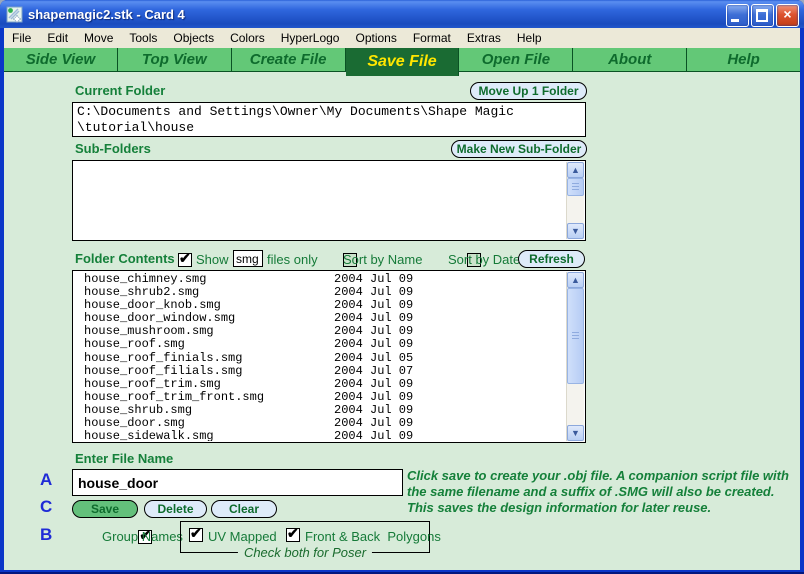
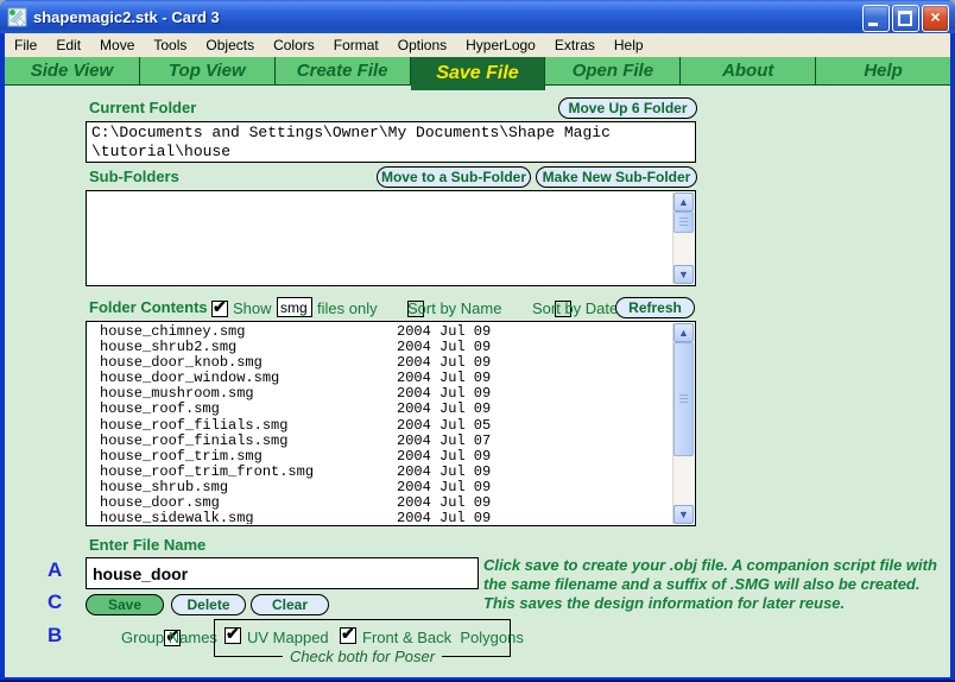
- shapemagic2.stk - Card 4
+ shapemagic2.stk - Card 3
  ×
  File
  Edit
  Move
  Tools
  Objects
  Colors
- HyperLogo
+ Format
  Options
- Format
+ HyperLogo
  Extras
  Help
  Side View
  Top View
  Create File
  Save File
  Open File
  About
  Help
  Current Folder
- Move Up 1 Folder
+ Move Up 6 Folder
  C:\Documents and Settings\Owner\My Documents\Shape Magic
  \tutorial\house
  Sub-Folders
+ Move to a Sub-Folder
  Make New Sub-Folder
  ▲
  ▼
  Folder Contents
  ✔
  Show
  smg
  files only
  Sort by Name
  Sort by Date
  Refresh
  house_chimney.smg
  2004 Jul 09
  house_shrub2.smg
  2004 Jul 09
  house_door_knob.smg
  2004 Jul 09
  house_door_window.smg
  2004 Jul 09
  house_mushroom.smg
  2004 Jul 09
  house_roof.smg
  2004 Jul 09
- house_roof_finials.smg
+ house_roof_filials.smg
  2004 Jul 05
- house_roof_filials.smg
+ house_roof_finials.smg
  2004 Jul 07
  house_roof_trim.smg
  2004 Jul 09
  house_roof_trim_front.smg
  2004 Jul 09
  house_shrub.smg
  2004 Jul 09
  house_door.smg
  2004 Jul 09
  house_sidewalk.smg
  2004 Jul 09
  ▲
  ▼
  Enter File Name
  A
  house_door
  Click save to create your .obj file. A companion script file with the same filename and a suffix of .SMG will also be created. This saves the design information for later reuse.
  C
  Save
  Delete
  Clear
  B
  ✔
  Group Names
  ✔
  UV Mapped
  ✔
  Front & Back Polygons
  Check both for Poser
